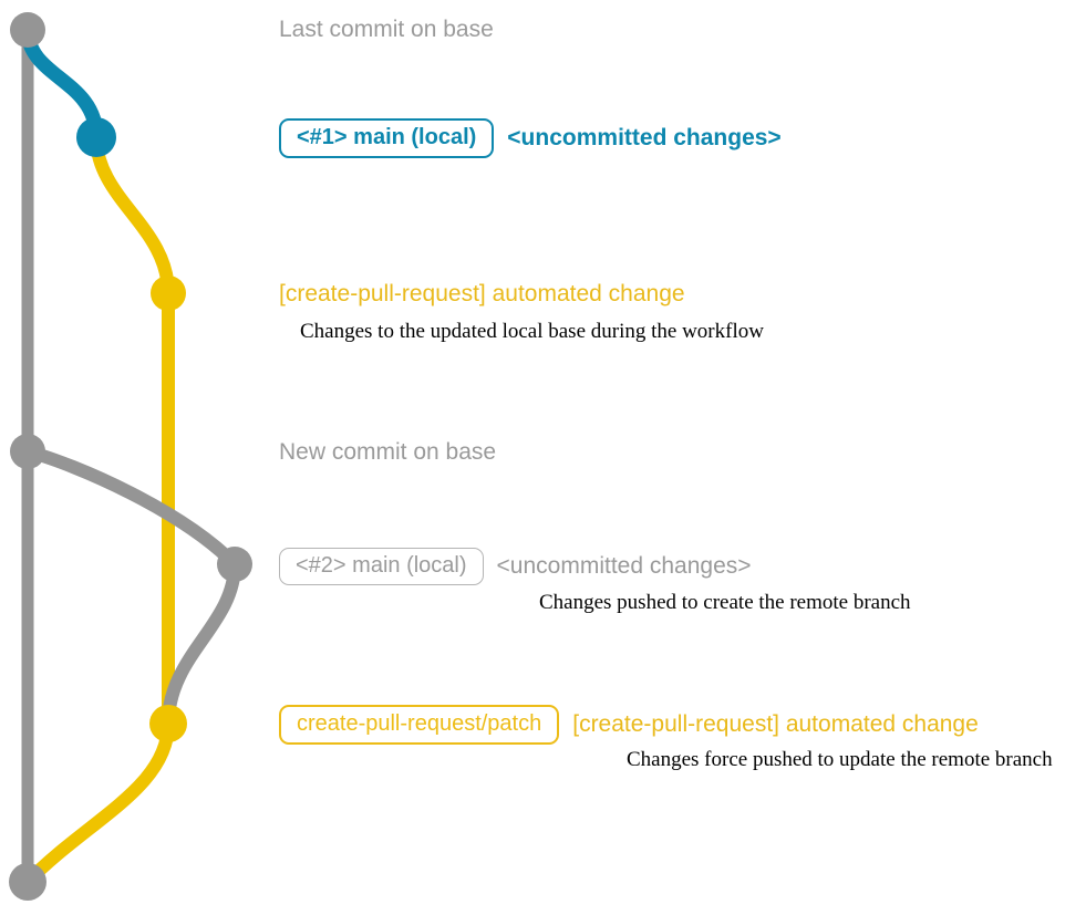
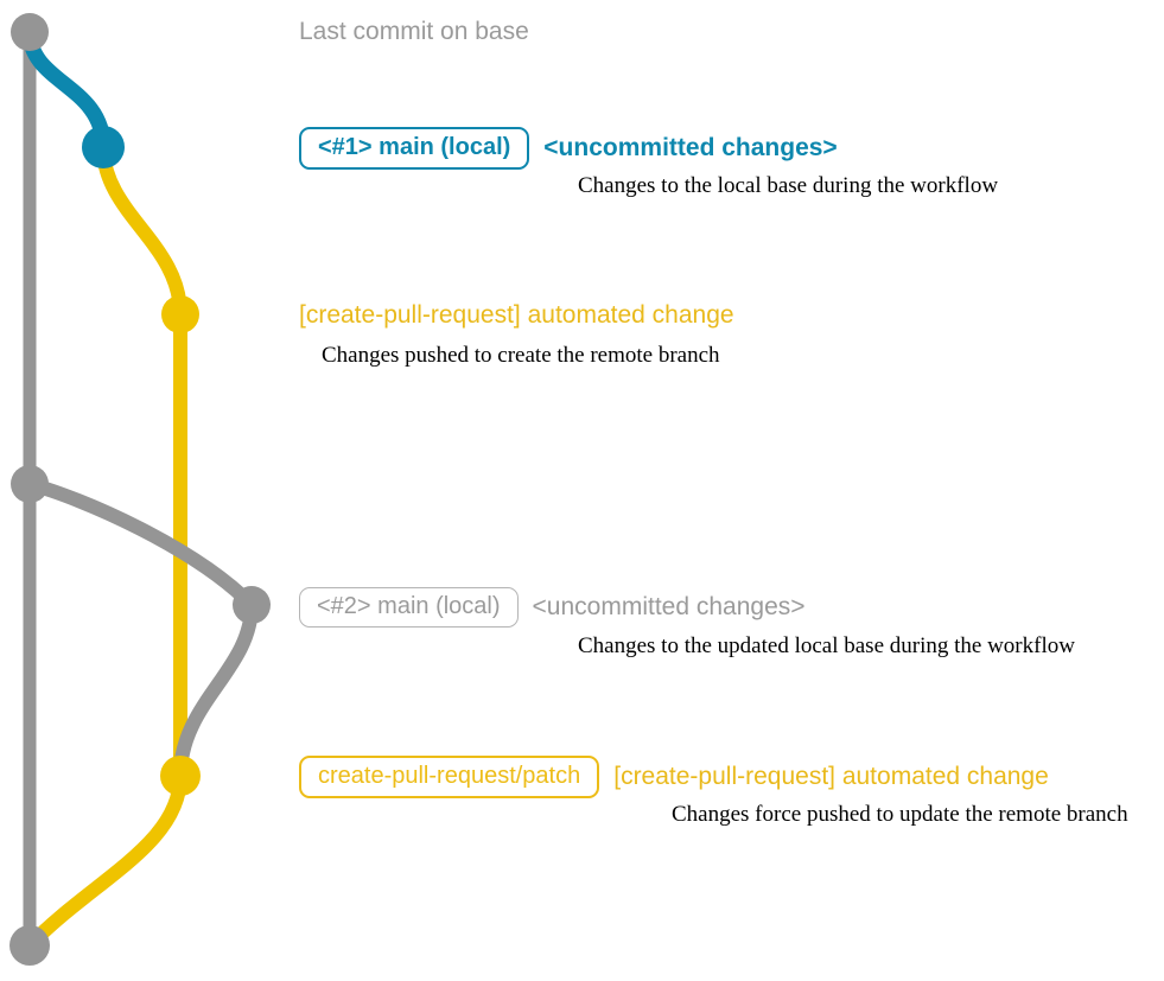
  Last commit on base
  <#1> main (local)
  <uncommitted changes>
+ Changes to the local base during the workflow
  [create-pull-request] automated change
- Changes to the updated local base during the workflow
+ Changes pushed to create the remote branch
- New commit on base
  <#2> main (local)
  <uncommitted changes>
- Changes pushed to create the remote branch
+ Changes to the updated local base during the workflow
  create-pull-request/patch
  [create-pull-request] automated change
  Changes force pushed to update the remote branch
